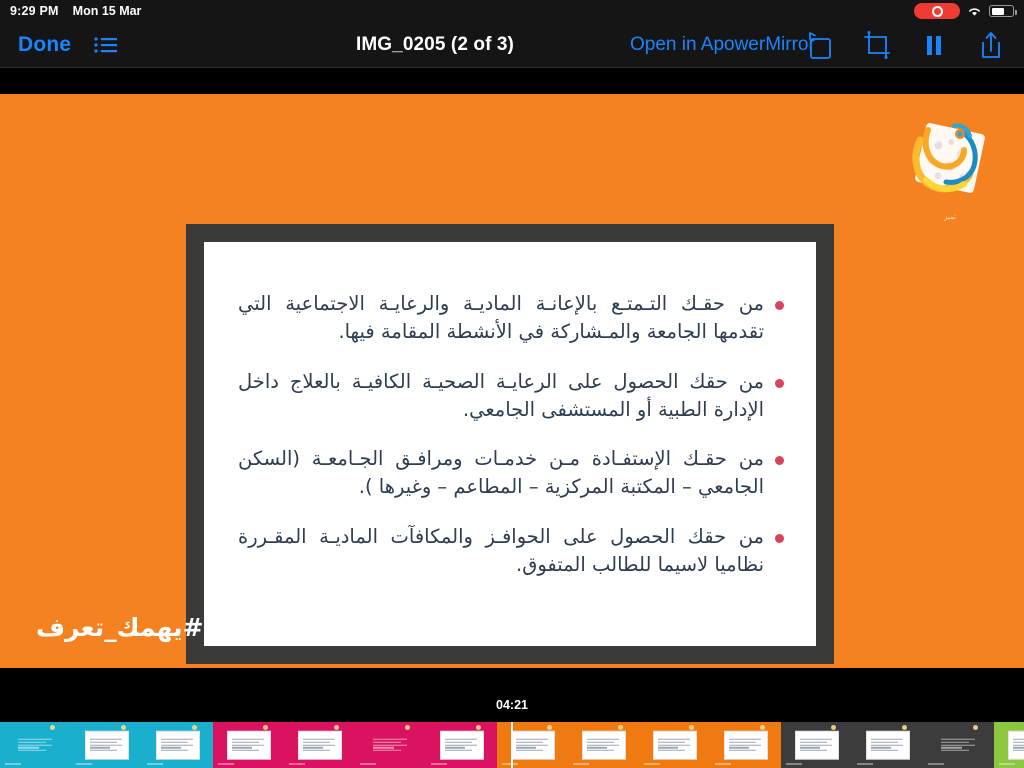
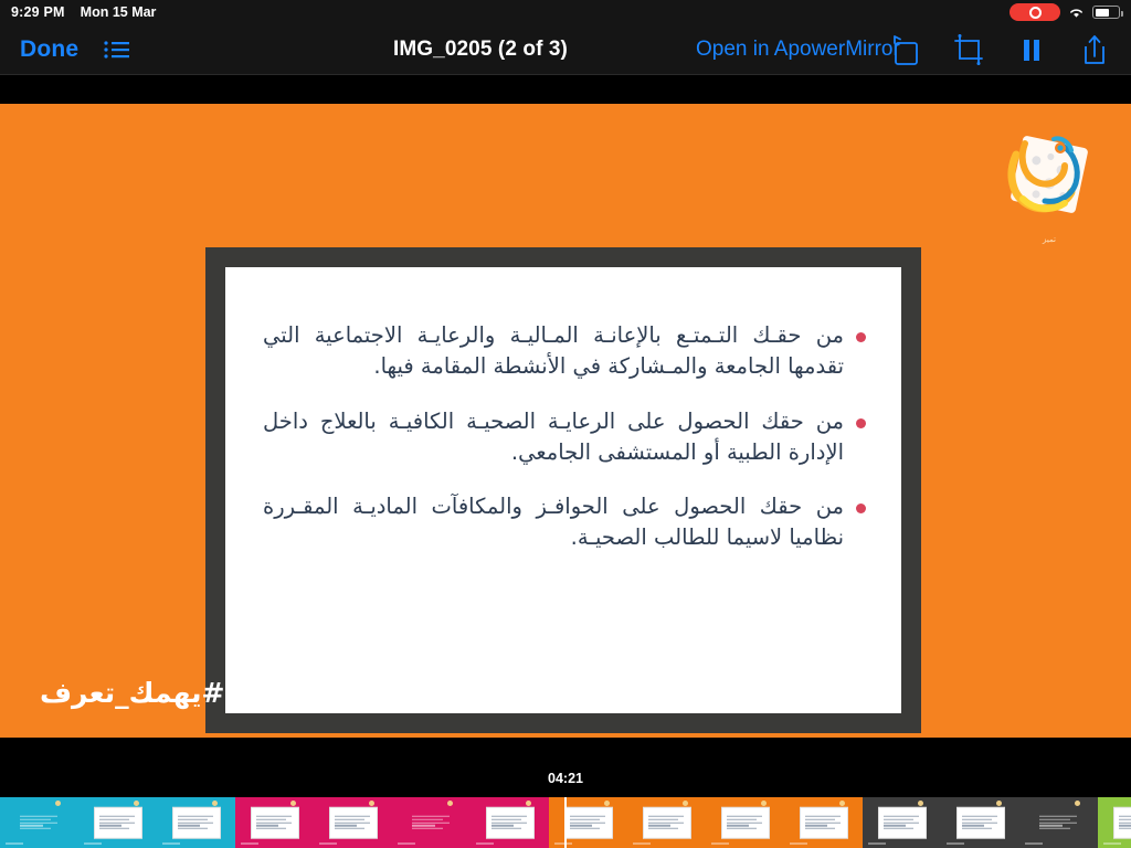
  9:29 PM
  Mon 15 Mar
  Done
  IMG_0205 (2 of 3)
  Open in ApowerMirror
- من حقـك التـمتـع بالإعانـة الماديـة والرعايـة الاجتماعية التي تقدمها الجامعة والمـشاركة في الأنشطة المقامة فيها.
+ من حقـك التـمتـع بالإعانـة المـاليـة والرعايـة الاجتماعية التي تقدمها الجامعة والمـشاركة في الأنشطة المقامة فيها.
  من حقك الحصول على الرعايـة الصحيـة الكافيـة بالعلاج داخل الإدارة الطبية أو المستشفى الجامعي.
- من حقـك الإستفـادة مـن خدمـات ومرافـق الجـامعـة (السكن الجامعي – المكتبة المركزية – المطاعم – وغيرها ).
- من حقك الحصول على الحوافـز والمكافآت الماديـة المقـررة نظاميا لاسيما للطالب المتفوق.
+ من حقك الحصول على الحوافـز والمكافآت الماديـة المقـررة نظاميا لاسيما للطالب الصحيـة.
  #يهمك_تعرف
  04:21
